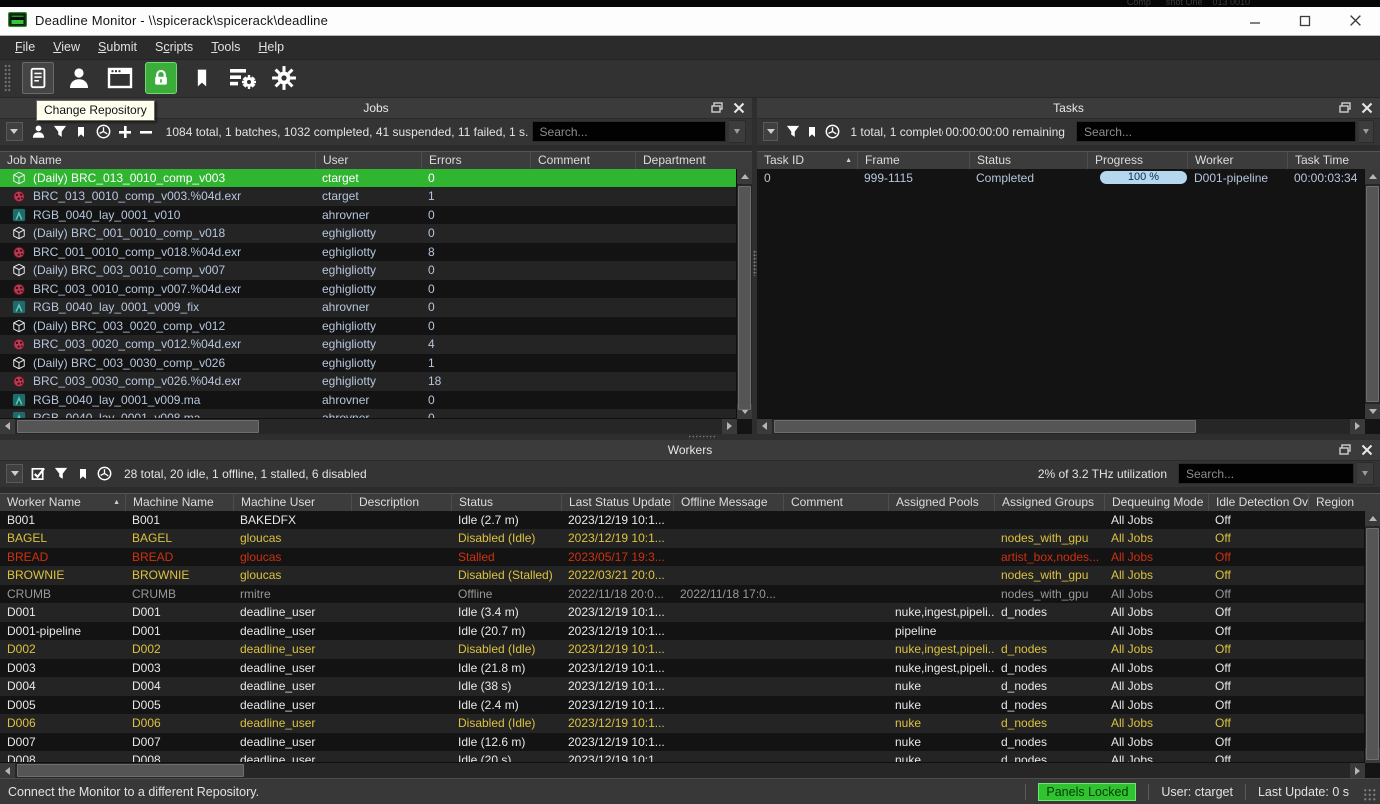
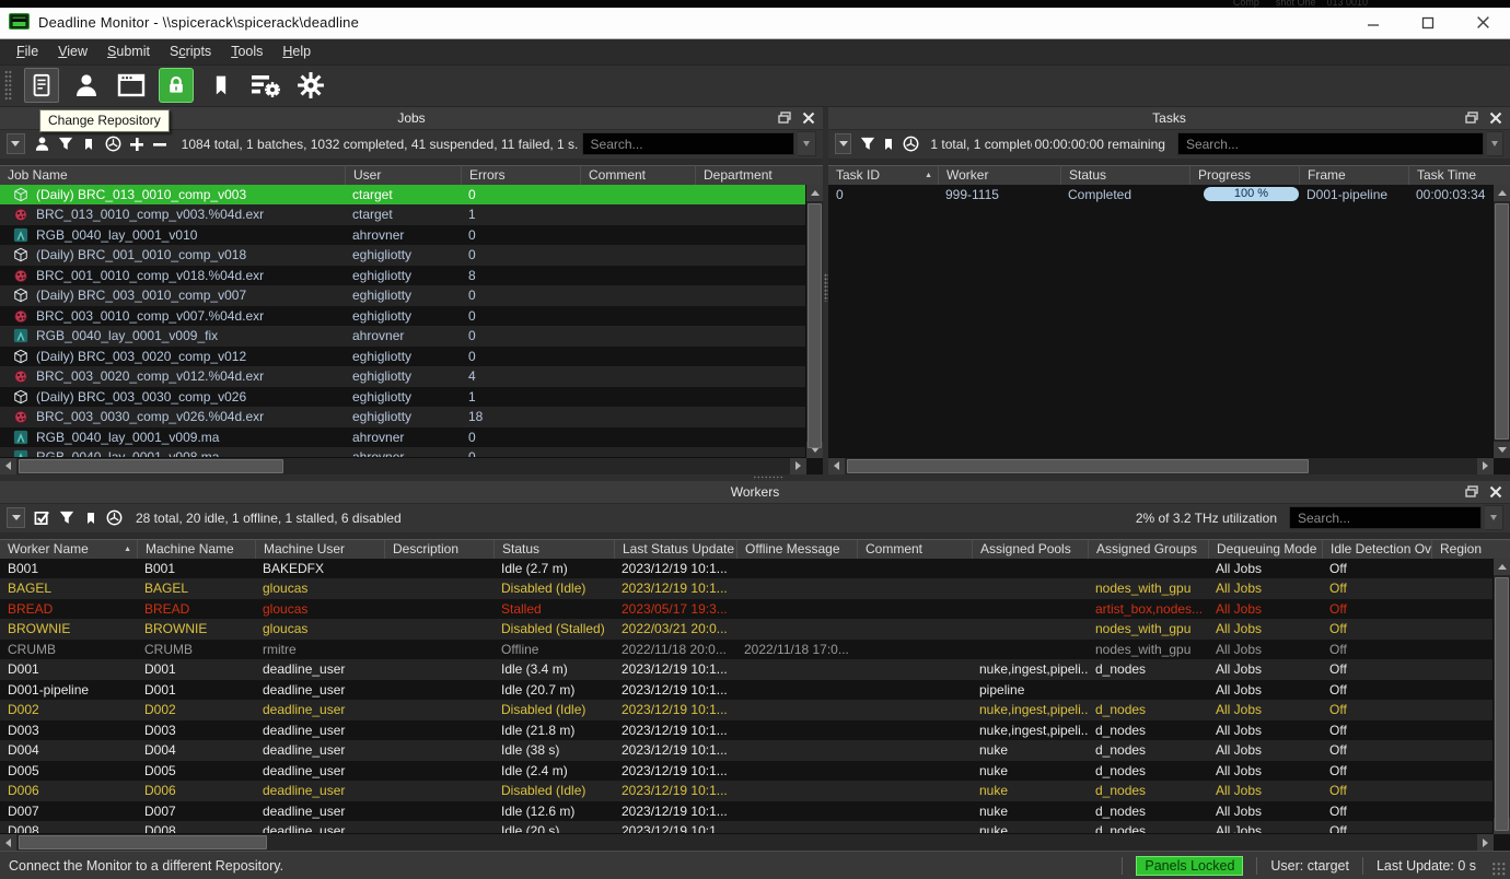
  Comp shot One 013 0010
  Deadline Monitor - \\spicerack\spicerack\deadline
  File
  View
  Submit
  Scripts
  Tools
  Help
  Change Repository
  Jobs
  1084 total, 1 batches, 1032 completed, 41 suspended, 11 failed, 1 s.
  Search...
  Job Name
  User
  Errors
  Comment
  Department
  (Daily) BRC_013_0010_comp_v003
  ctarget
  0
  BRC_013_0010_comp_v003.%04d.exr
  ctarget
  1
  RGB_0040_lay_0001_v010
  ahrovner
  0
  (Daily) BRC_001_0010_comp_v018
  eghigliotty
  0
  BRC_001_0010_comp_v018.%04d.exr
  eghigliotty
  8
  (Daily) BRC_003_0010_comp_v007
  eghigliotty
  0
  BRC_003_0010_comp_v007.%04d.exr
  eghigliotty
  0
  RGB_0040_lay_0001_v009_fix
  ahrovner
  0
  (Daily) BRC_003_0020_comp_v012
  eghigliotty
  0
  BRC_003_0020_comp_v012.%04d.exr
  eghigliotty
  4
  (Daily) BRC_003_0030_comp_v026
  eghigliotty
  1
  BRC_003_0030_comp_v026.%04d.exr
  eghigliotty
  18
  RGB_0040_lay_0001_v009.ma
  ahrovner
  0
  Tasks
  1 total, 1 complet
  00:00:00:00 remaining
  Search...
  Task ID
- Frame
+ Worker
  Status
  Progress
- Worker
+ Frame
  Task Time
  0
  999-1115
  Completed
  100 %
  D001-pipeline
  00:00:03:34
  Workers
  28 total, 20 idle, 1 offline, 1 stalled, 6 disabled
  2% of 3.2 THz utilization
  Search...
  Worker Name
  Machine Name
  Machine User
  Description
  Status
  Last Status Update
  Offline Message
  Comment
  Assigned Pools
  Assigned Groups
  Dequeuing Mode
  Idle Detection Ov
  Region
  B001
  B001
  BAKEDFX
  Idle (2.7 m)
  2023/12/19 10:1...
  All Jobs
  Off
  BAGEL
  BAGEL
  gloucas
  Disabled (Idle)
  2023/12/19 10:1...
  nodes_with_gpu
  All Jobs
  Off
  BREAD
  BREAD
  gloucas
  Stalled
  2023/05/17 19:3...
  artist_box,nodes...
  All Jobs
  Off
  BROWNIE
  BROWNIE
  gloucas
  Disabled (Stalled)
  2022/03/21 20:0...
  nodes_with_gpu
  All Jobs
  Off
  CRUMB
  CRUMB
  rmitre
  Offline
  2022/11/18 20:0...
  2022/11/18 17:0...
  nodes_with_gpu
  All Jobs
  Off
  D001
  D001
  deadline_user
  Idle (3.4 m)
  2023/12/19 10:1...
  nuke,ingest,pipeli..
  d_nodes
  All Jobs
  Off
  D001-pipeline
  D001
  deadline_user
  Idle (20.7 m)
  2023/12/19 10:1...
  pipeline
  All Jobs
  Off
  D002
  D002
  deadline_user
  Disabled (Idle)
  2023/12/19 10:1...
  nuke,ingest,pipeli..
  d_nodes
  All Jobs
  Off
  D003
  D003
  deadline_user
  Idle (21.8 m)
  2023/12/19 10:1...
  nuke,ingest,pipeli..
  d_nodes
  All Jobs
  Off
  D004
  D004
  deadline_user
  Idle (38 s)
  2023/12/19 10:1...
  nuke
  d_nodes
  All Jobs
  Off
  D005
  D005
  deadline_user
  Idle (2.4 m)
  2023/12/19 10:1...
  nuke
  d_nodes
  All Jobs
  Off
  D006
  D006
  deadline_user
  Disabled (Idle)
  2023/12/19 10:1...
  nuke
  d_nodes
  All Jobs
  Off
  D007
  D007
  deadline_user
  Idle (12.6 m)
  2023/12/19 10:1...
  nuke
  d_nodes
  All Jobs
  Off
  D008
  D008
  deadline_user
  Idle (20 s)
  2023/12/19 10:1...
  nuke
  d_nodes
  All Jobs
  Off
  Connect the Monitor to a different Repository.
  Panels Locked
  User: ctarget
  Last Update: 0 s
